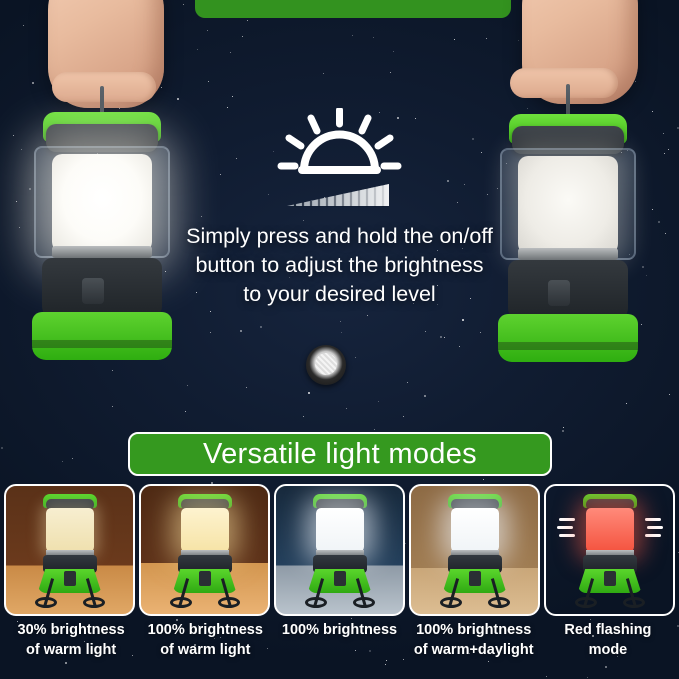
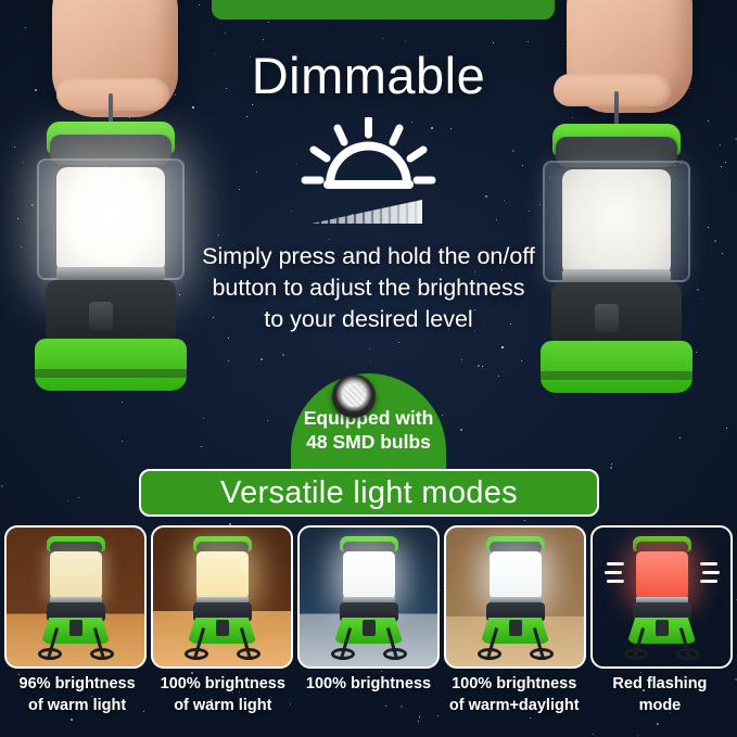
+ Dimmable
  Simply press and hold the on/off
  button to adjust the brightness
  to your desired level
+ Equipped with
+ 48 SMD bulbs
  Versatile light modes
- 30% brightness
+ 96% brightness
  of warm light
  100% brightness
  of warm light
  100% brightness
  100% brightness
  of warm+daylight
  Red flashing
  mode
